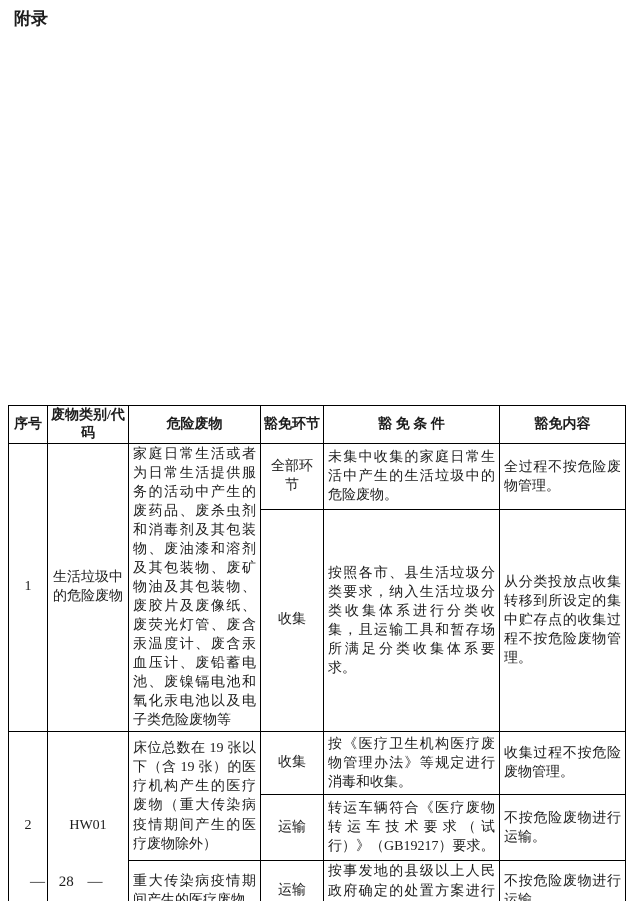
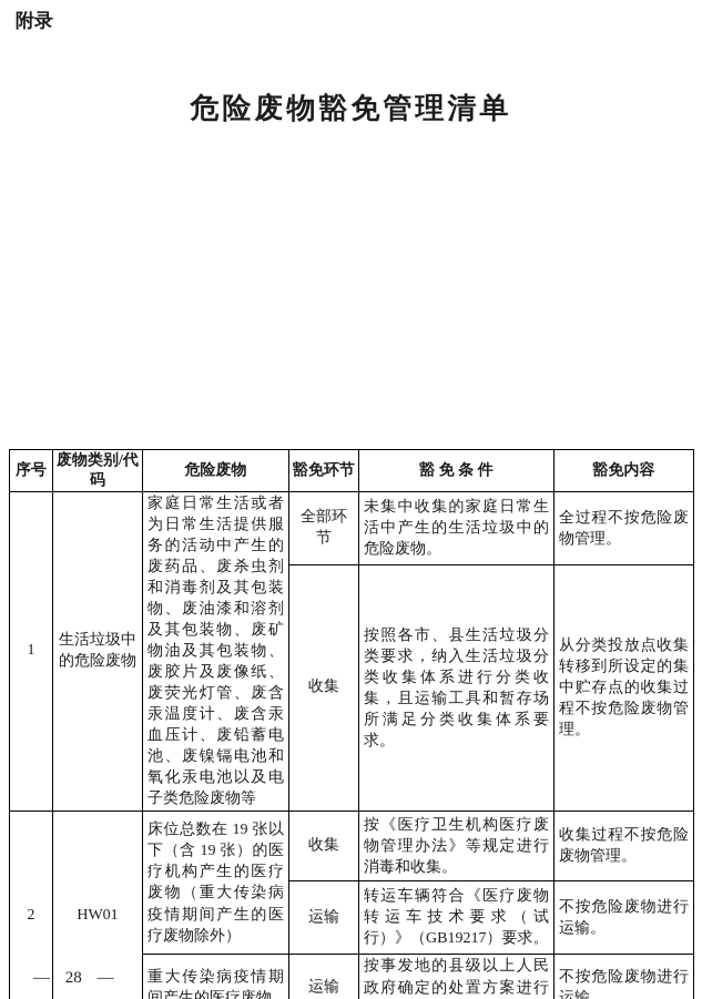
  附录
+ 危险废物豁免管理清单
  序号	废物类别/代码	危险废物	豁免环节	豁 免 条 件	豁免内容
  1	生活垃圾中的危险废物	家庭日常生活或者为日常生活提供服务的活动中产生的废药品、废杀虫剂和消毒剂及其包装物、废油漆和溶剂及其包装物、废矿物油及其包装物、废胶片及废像纸、废荧光灯管、废含汞温度计、废含汞血压计、废铅蓄电池、废镍镉电池和氧化汞电池以及电子类危险废物等	全部环节	未集中收集的家庭日常生活中产生的生活垃圾中的危险废物。	全过程不按危险废物管理。
  收集	按照各市、县生活垃圾分类要求，纳入生活垃圾分类收集体系进行分类收集，且运输工具和暂存场所满足分类收集体系要求。	从分类投放点收集转移到所设定的集中贮存点的收集过程不按危险废物管理。
  2	HW01	床位总数在 19 张以下（含 19 张）的医疗机构产生的医疗废物（重大传染病疫情期间产生的医疗废物除外）	收集	按《医疗卫生机构医疗废物管理办法》等规定进行消毒和收集。	收集过程不按危险废物管理。
  运输	转运车辆符合《医疗废物转运车技术要求（试行）》（GB19217）要求。	不按危险废物进行运输。
  重大传染病疫情期	运输	按事发地的县级以上人民政府确定的处置方案进行	不按危险废物进行
  — 28 —
